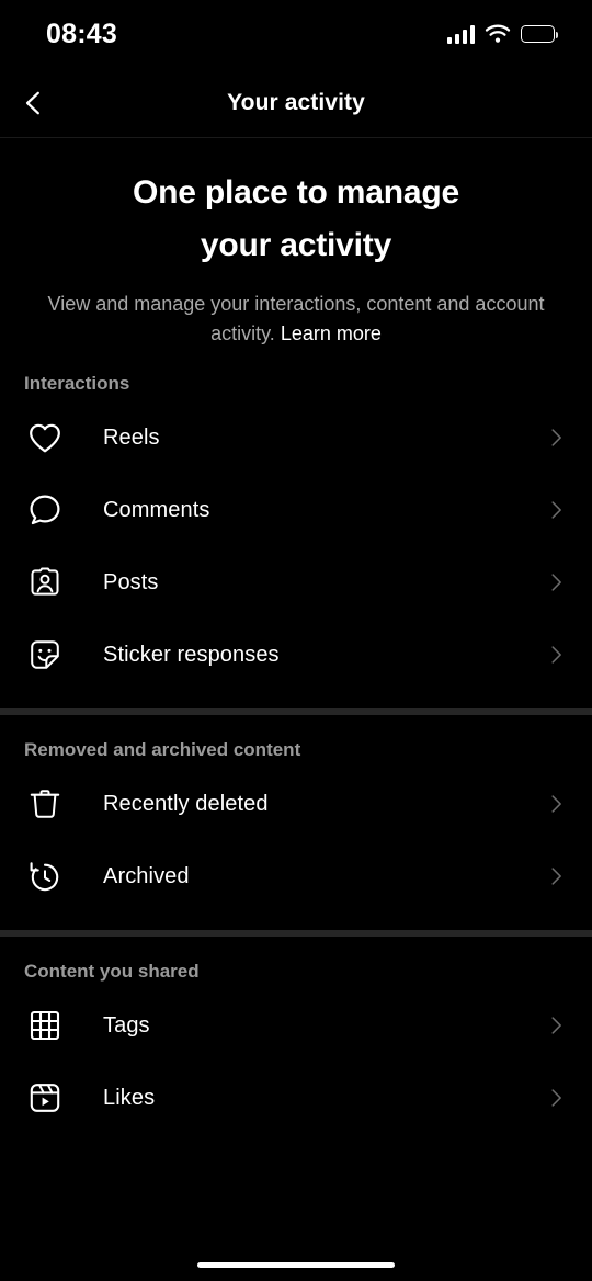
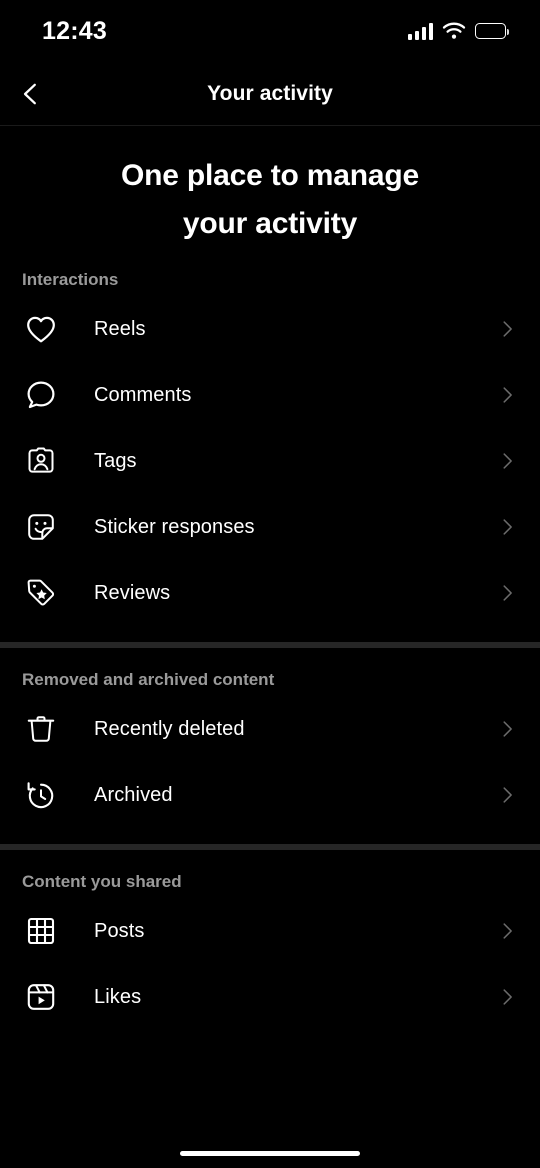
- 08:43
+ 12:43
  Your activity
  One place to manage
  your activity
- View and manage your interactions, content and account activity. Learn more
  Interactions
  Reels
  Comments
- Posts
+ Tags
  Sticker responses
+ Reviews
  Removed and archived content
  Recently deleted
  Archived
  Content you shared
- Tags
+ Posts
  Likes
